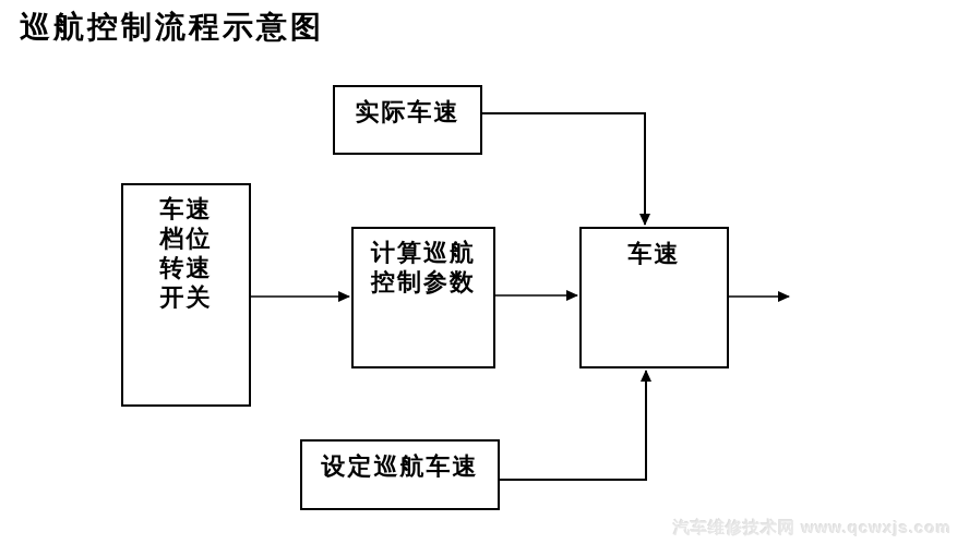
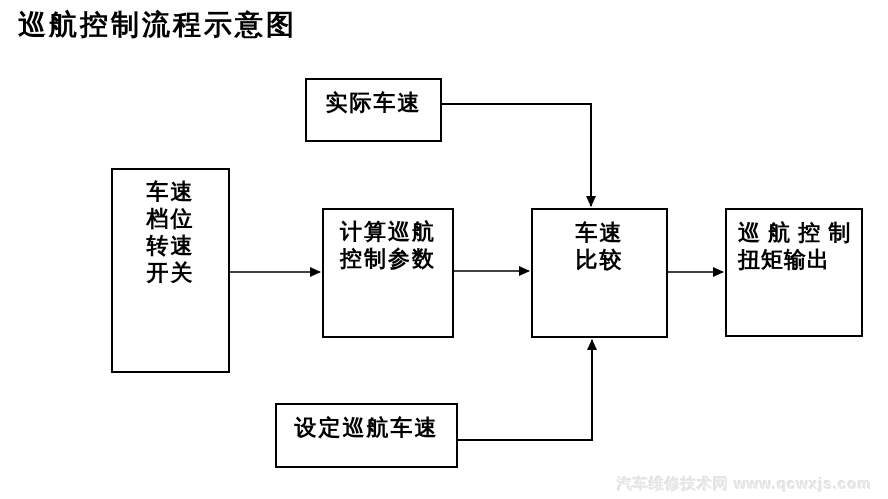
  巡航控制流程示意图
  实际车速
  车速
  档位
  转速
  开关
  计算巡航
  控制参数
  车速
+ 比较
+ 巡 航 控 制
+ 扭矩输出
  设定巡航车速
  汽车维修技术网 www.qcwxjs.com
